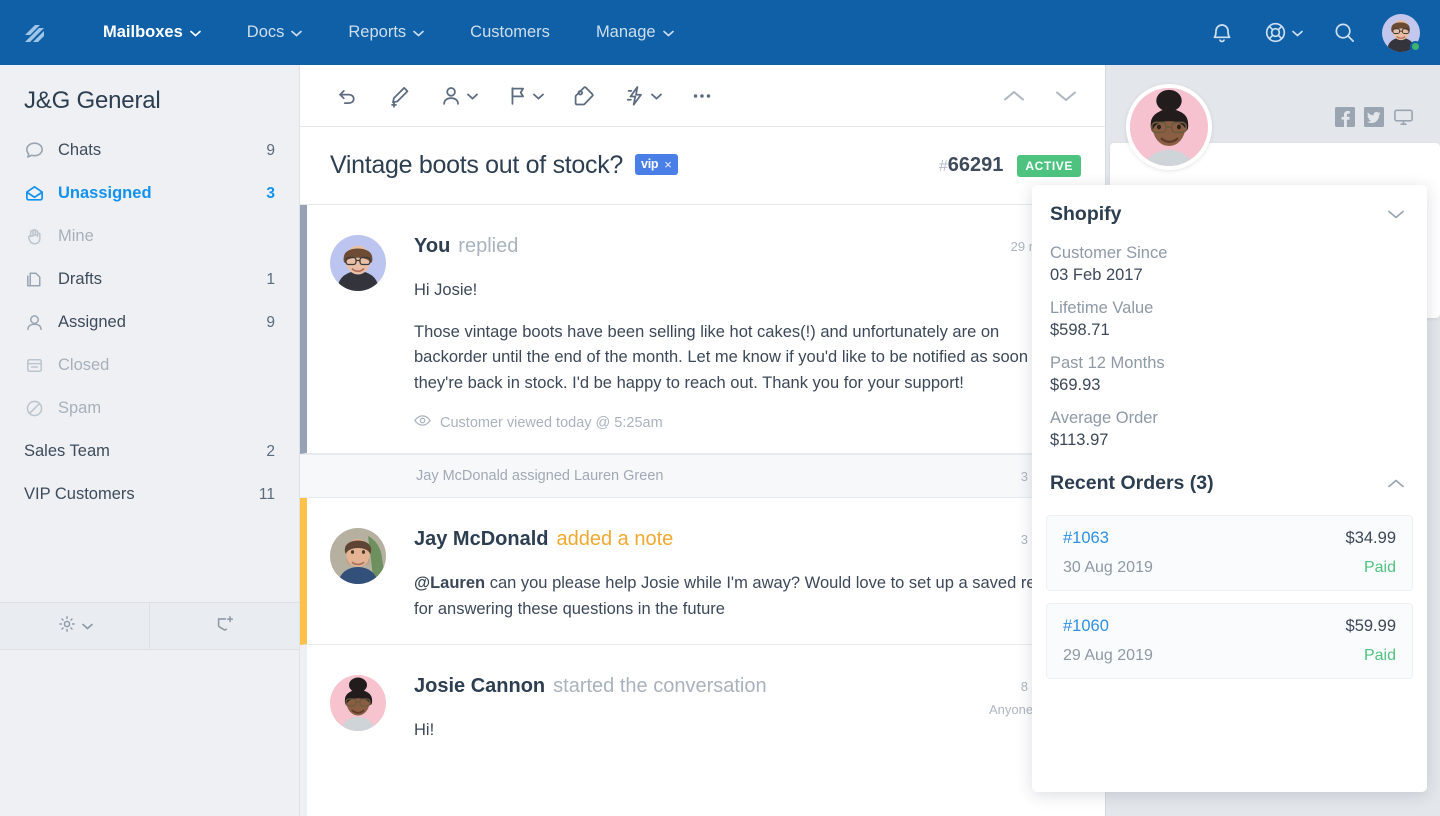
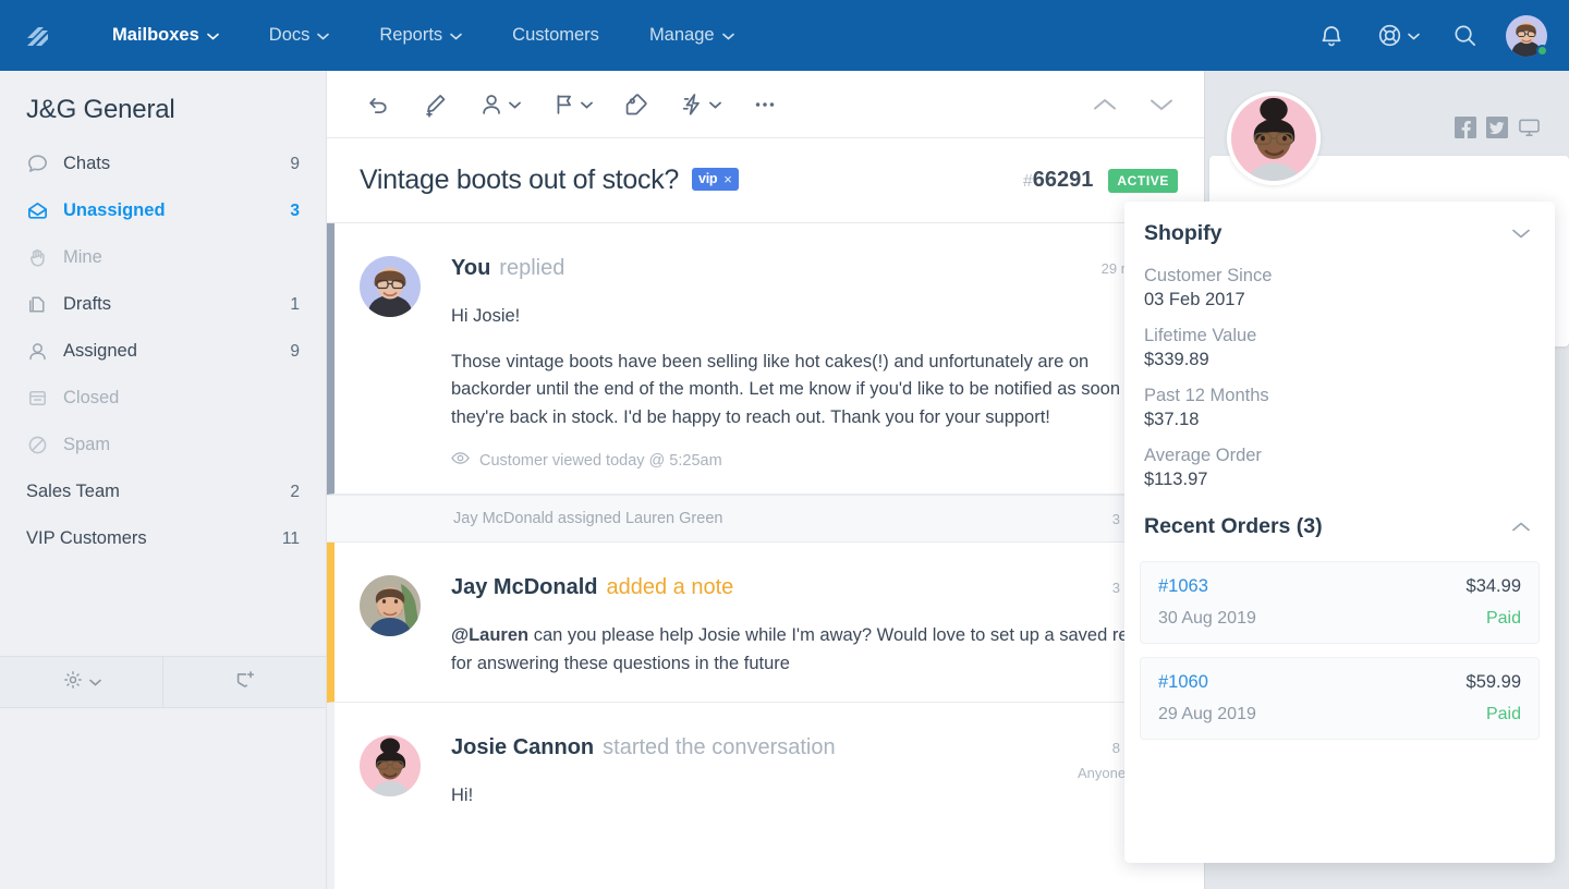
  Mailboxes
  Docs
  Reports
  Customers
  Manage
  J&G General
  Chats
  9
  Unassigned
  3
  Mine
  Drafts
  1
  Assigned
  9
  Closed
  Spam
  Sales Team
  2
  VIP Customers
  11
  Vintage boots out of stock?
  vip
  ×
  #66291
  ACTIVE
  You
  replied
  Hi Josie!
  Those vintage boots have been selling like hot cakes(!) and unfortunately are on backorder until the end of the month. Let me know if you'd like to be notified as soon they're back in stock. I'd be happy to reach out. Thank you for your support!
  Customer viewed today @ 5:25am
  Jay McDonald assigned Lauren Green
  Jay McDonald
  added a note
  @Lauren can you please help Josie while I'm away? Would love to set up a saved re for answering these questions in the future
  Josie Cannon
  started the conversation
  Hi!
  Shopify
  Customer Since
  03 Feb 2017
  Lifetime Value
- $598.71
+ $339.89
  Past 12 Months
- $69.93
+ $37.18
  Average Order
  $113.97
  Recent Orders (3)
  #1063
  $34.99
  30 Aug 2019
  Paid
  #1060
  $59.99
  29 Aug 2019
  Paid
